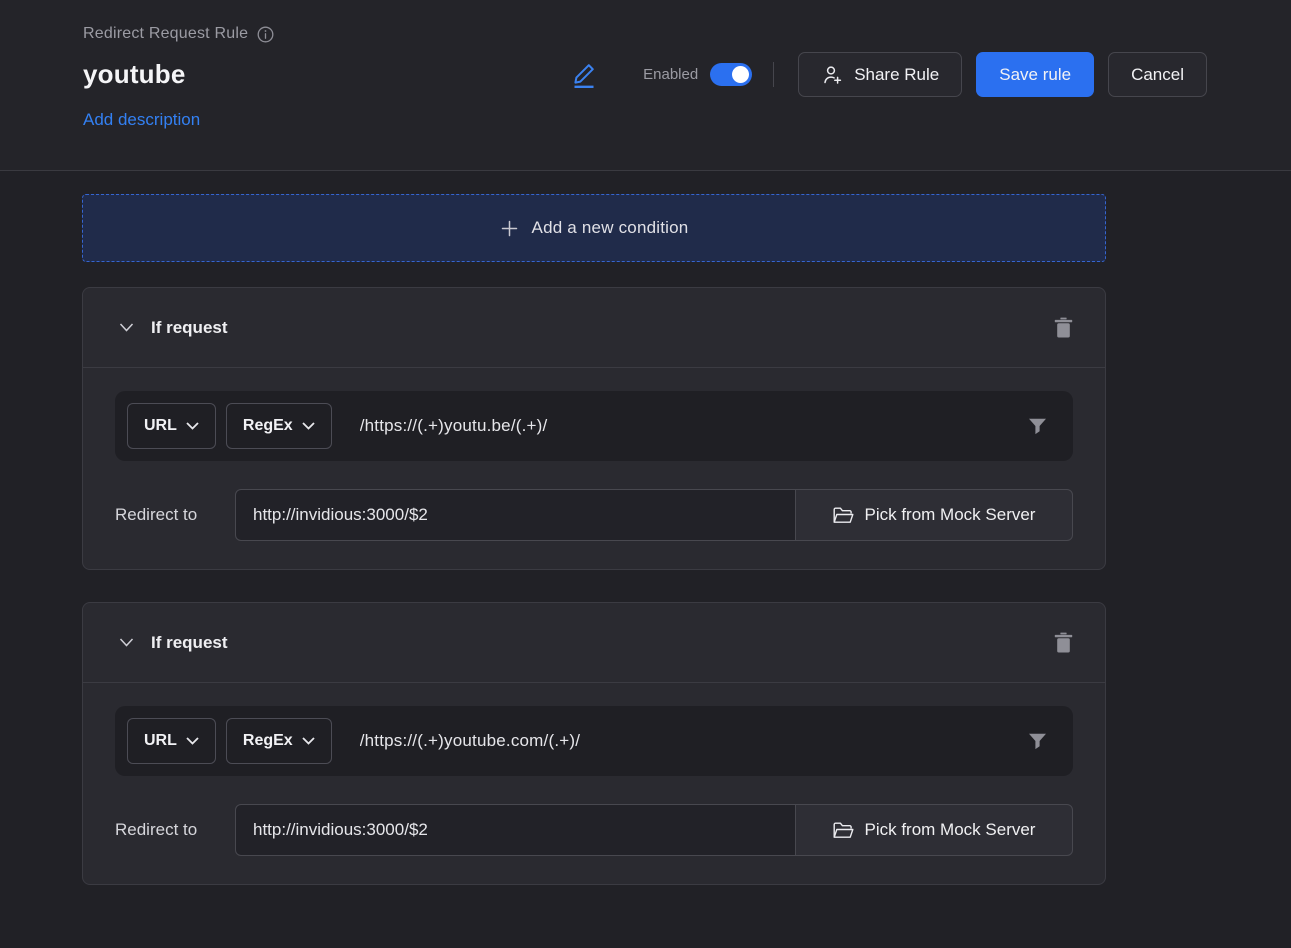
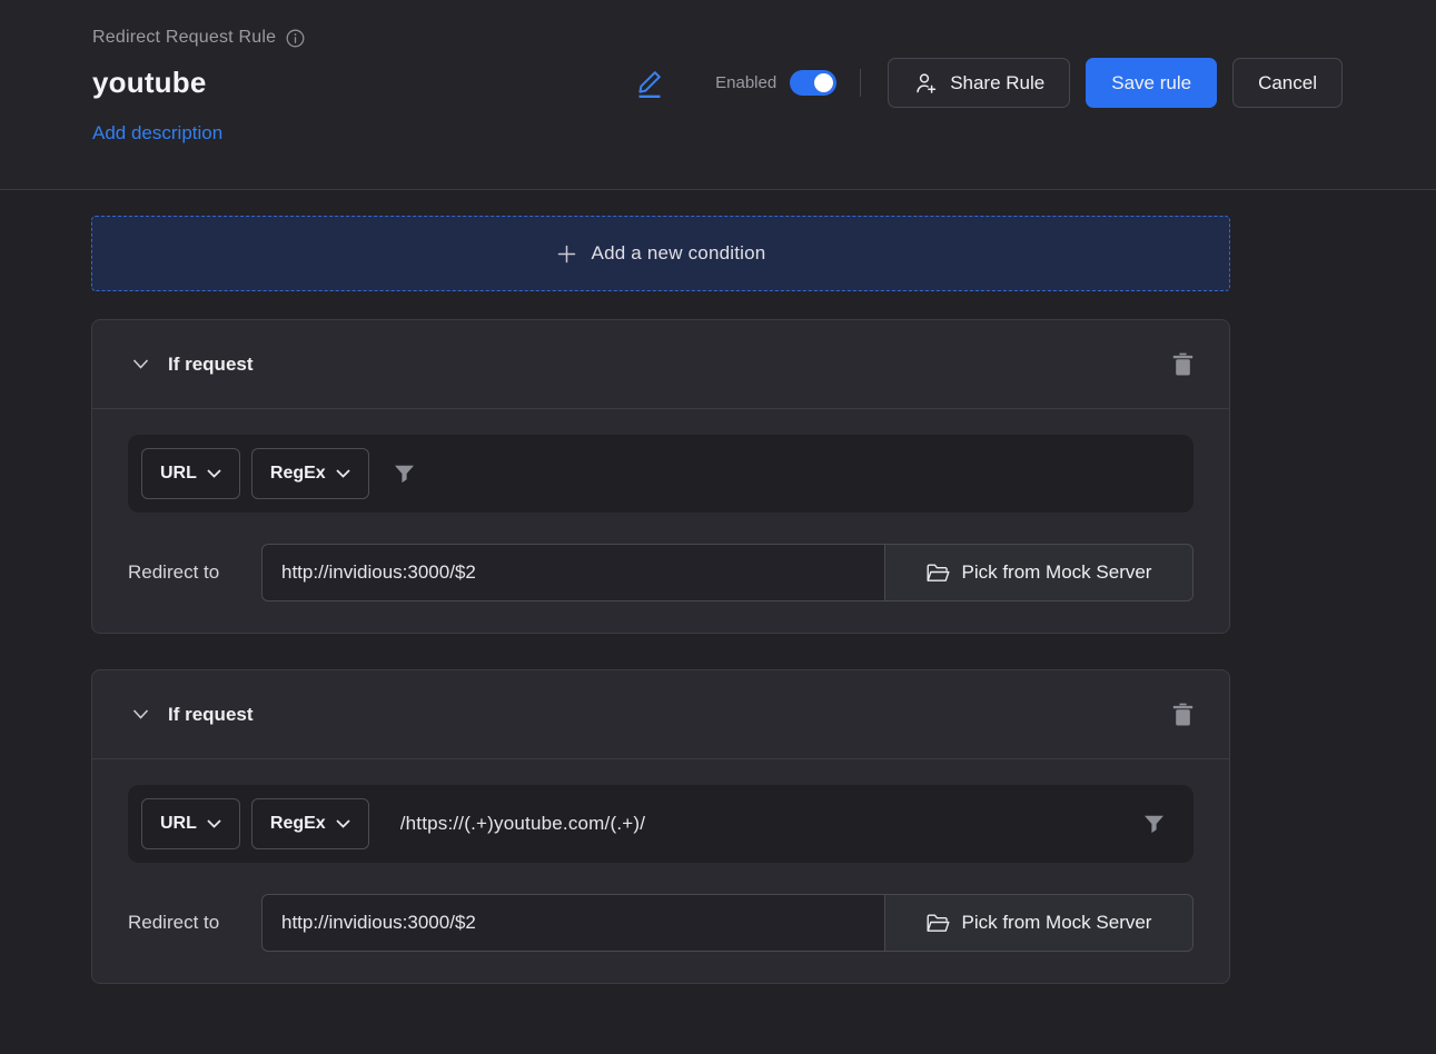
  Redirect Request Rule
  youtube
  Enabled
  Share Rule
  Save rule
  Cancel
  Add description
  Add a new condition
  If request
  URL
  RegEx
- /https://(.+)youtu.be/(.+)/
  Redirect to
  http://invidious:3000/$2
  Pick from Mock Server
  If request
  URL
  RegEx
  /https://(.+)youtube.com/(.+)/
  Redirect to
  http://invidious:3000/$2
  Pick from Mock Server
